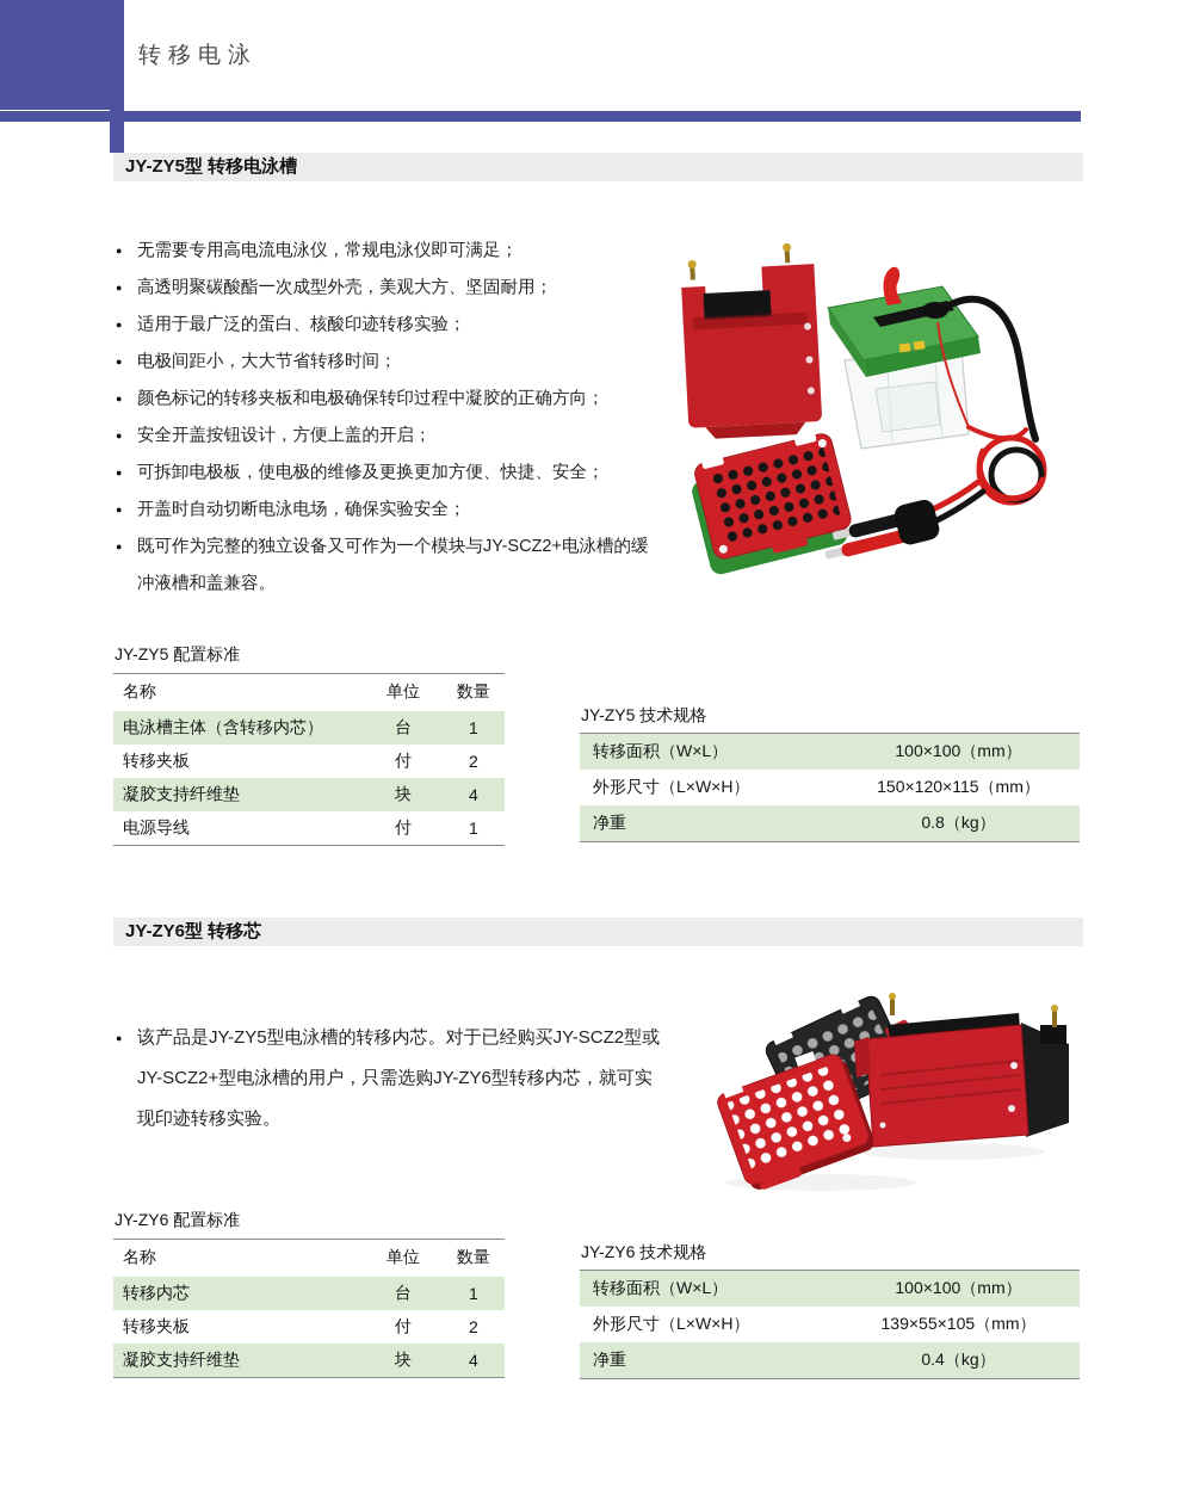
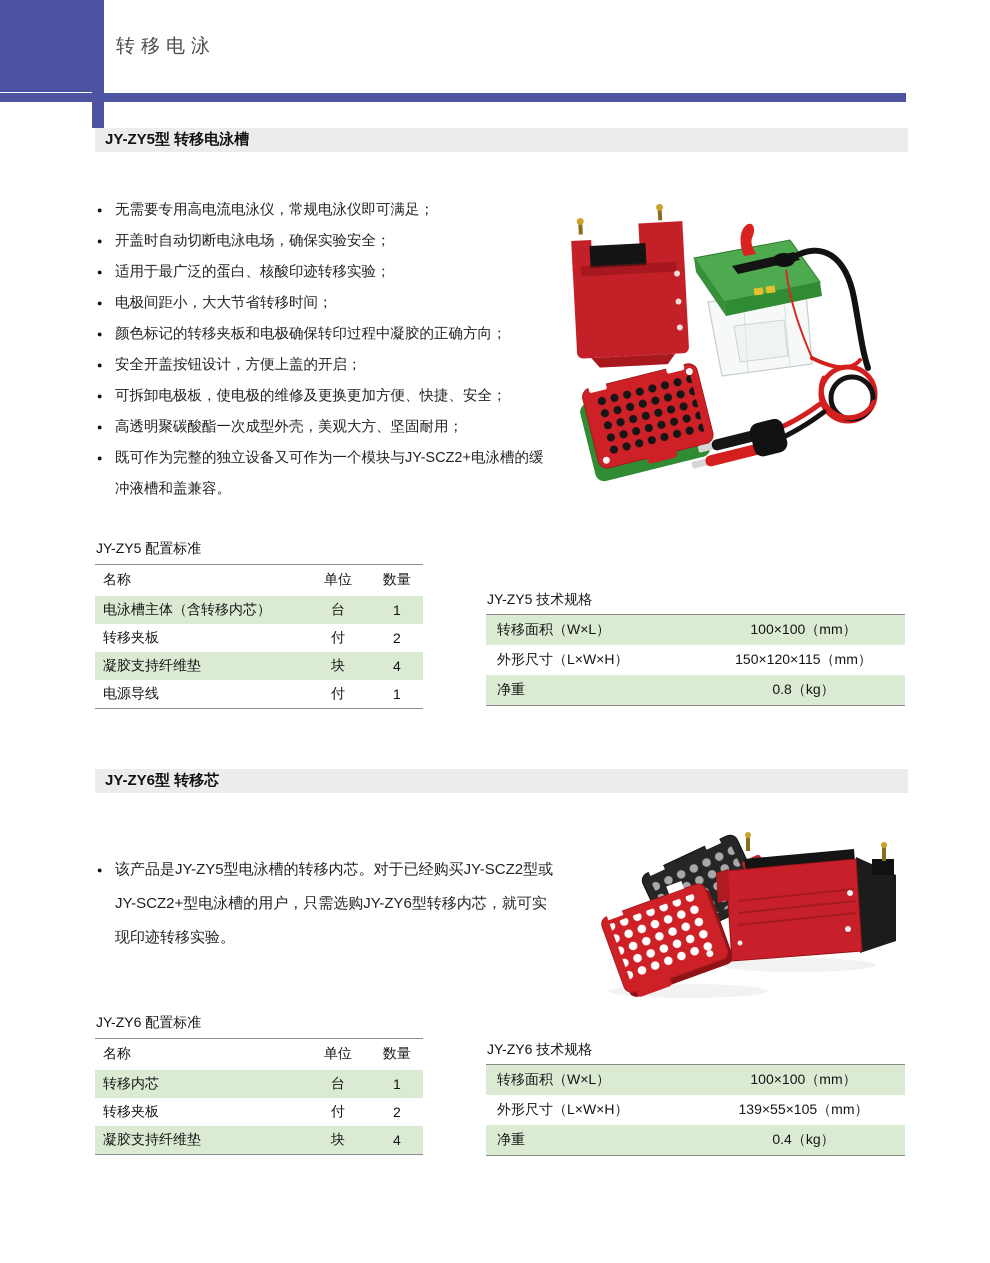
  转移电泳
  JY-ZY5型 转移电泳槽
  无需要专用高电流电泳仪，常规电泳仪即可满足；
- 高透明聚碳酸酯一次成型外壳，美观大方、坚固耐用；
+ 开盖时自动切断电泳电场，确保实验安全；
  适用于最广泛的蛋白、核酸印迹转移实验；
  电极间距小，大大节省转移时间；
  颜色标记的转移夹板和电极确保转印过程中凝胶的正确方向；
  安全开盖按钮设计，方便上盖的开启；
  可拆卸电极板，使电极的维修及更换更加方便、快捷、安全；
- 开盖时自动切断电泳电场，确保实验安全；
+ 高透明聚碳酸酯一次成型外壳，美观大方、坚固耐用；
  既可作为完整的独立设备又可作为一个模块与JY-SCZ2+电泳槽的缓冲液槽和盖兼容。
  JY-ZY5 配置标准
  名称	单位	数量
  电泳槽主体（含转移内芯）	台	1
  转移夹板	付	2
  凝胶支持纤维垫	块	4
  电源导线	付	1
  JY-ZY5 技术规格
  转移面积（W×L）	100×100（mm）
  外形尺寸（L×W×H）	150×120×115（mm）
  净重	0.8（kg）
  JY-ZY6型 转移芯
  该产品是JY-ZY5型电泳槽的转移内芯。对于已经购买JY-SCZ2型或JY-SCZ2+型电泳槽的用户，只需选购JY-ZY6型转移内芯，就可实现印迹转移实验。
  JY-ZY6 配置标准
  名称	单位	数量
  转移内芯	台	1
  转移夹板	付	2
  凝胶支持纤维垫	块	4
  JY-ZY6 技术规格
  转移面积（W×L）	100×100（mm）
  外形尺寸（L×W×H）	139×55×105（mm）
  净重	0.4（kg）
